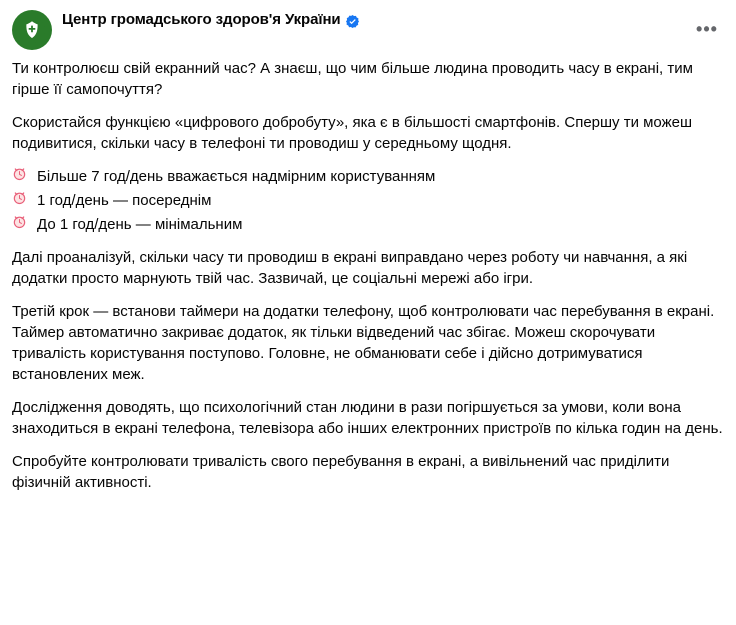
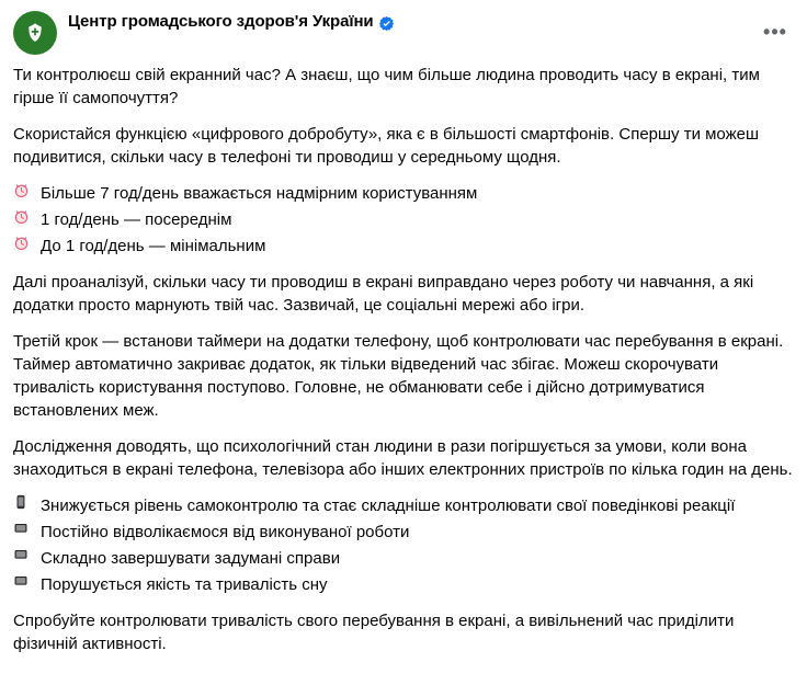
  Центр громадського здоров'я України
  •••
  Ти контролюєш свій екранний час? А знаєш, що чим більше людина проводить часу в екрані, тим гірше її самопочуття?
  Скористайся функцією «цифрового добробуту», яка є в більшості смартфонів. Спершу ти можеш подивитися, скільки часу в телефоні ти проводиш у середньому щодня.
  Більше 7 год/день вважається надмірним користуванням
  1 год/день — посереднім
  До 1 год/день — мінімальним
  Далі проаналізуй, скільки часу ти проводиш в екрані виправдано через роботу чи навчання, а які додатки просто марнують твій час. Зазвичай, це соціальні мережі або ігри.
  Третій крок — встанови таймери на додатки телефону, щоб контролювати час перебування в екрані. Таймер автоматично закриває додаток, як тільки відведений час збігає. Можеш скорочувати тривалість користування поступово. Головне, не обманювати себе і дійсно дотримуватися встановлених меж.
  Дослідження доводять, що психологічний стан людини в рази погіршується за умови, коли вона знаходиться в екрані телефона, телевізора або інших електронних пристроїв по кілька годин на день.
+ Знижується рівень самоконтролю та стає складніше контролювати свої поведінкові реакції
+ Постійно відволікаємося від виконуваної роботи
+ Складно завершувати задумані справи
+ Порушується якість та тривалість сну
  Спробуйте контролювати тривалість свого перебування в екрані, а вивільнений час приділити фізичній активності.
